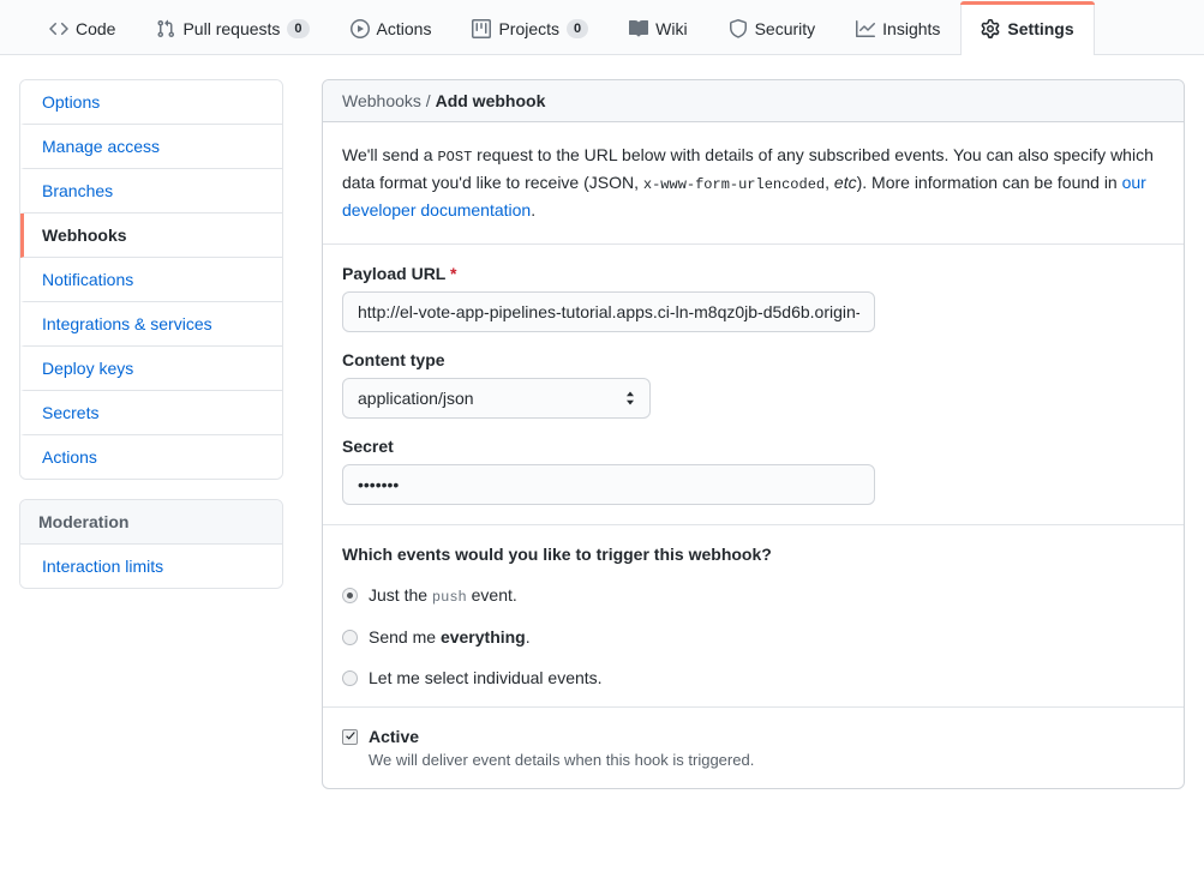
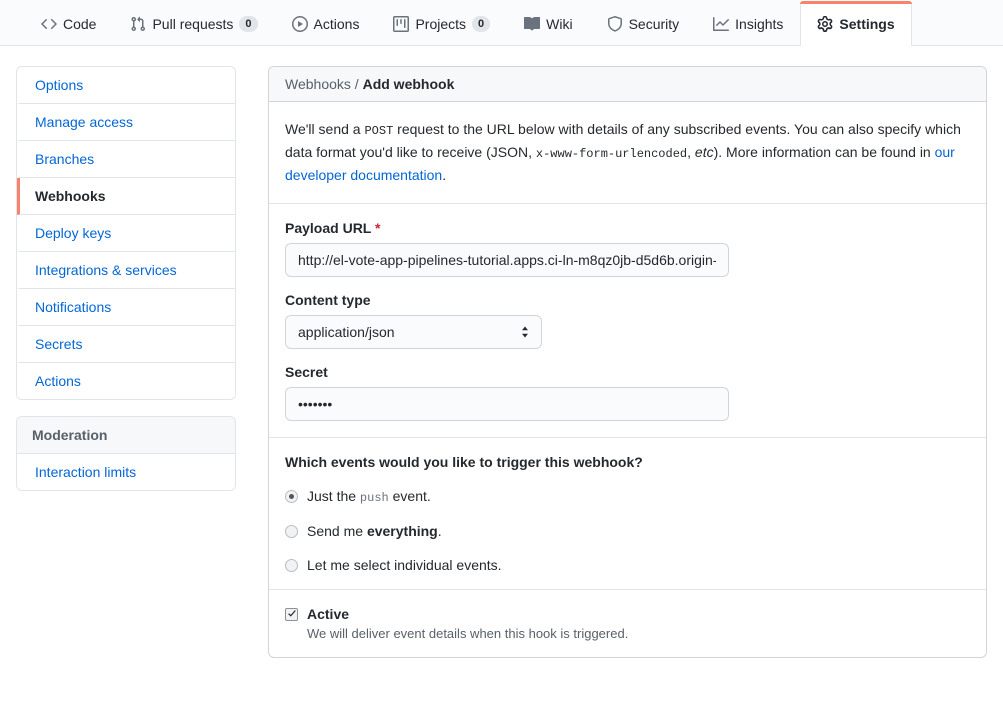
  Code
  Pull requests
  0
  Actions
  Projects
  0
  Wiki
  Security
  Insights
  Settings
  Options
  Manage access
  Branches
  Webhooks
- Notifications
+ Deploy keys
  Integrations & services
- Deploy keys
+ Notifications
  Secrets
  Actions
  Moderation
  Interaction limits
  Webhooks / Add webhook
  We'll send a POST request to the URL below with details of any subscribed events. You can also specify which data format you'd like to receive (JSON, x-www-form-urlencoded, etc). More information can be found in our developer documentation.
  Payload URL *
  http://el-vote-app-pipelines-tutorial.apps.ci-ln-m8qz0jb-d5d6b.origin-
  Content type
  application/json
  Secret
  •••••••
  Which events would you like to trigger this webhook?
  Just the push event.
  Send me everything.
  Let me select individual events.
  Active
  We will deliver event details when this hook is triggered.
